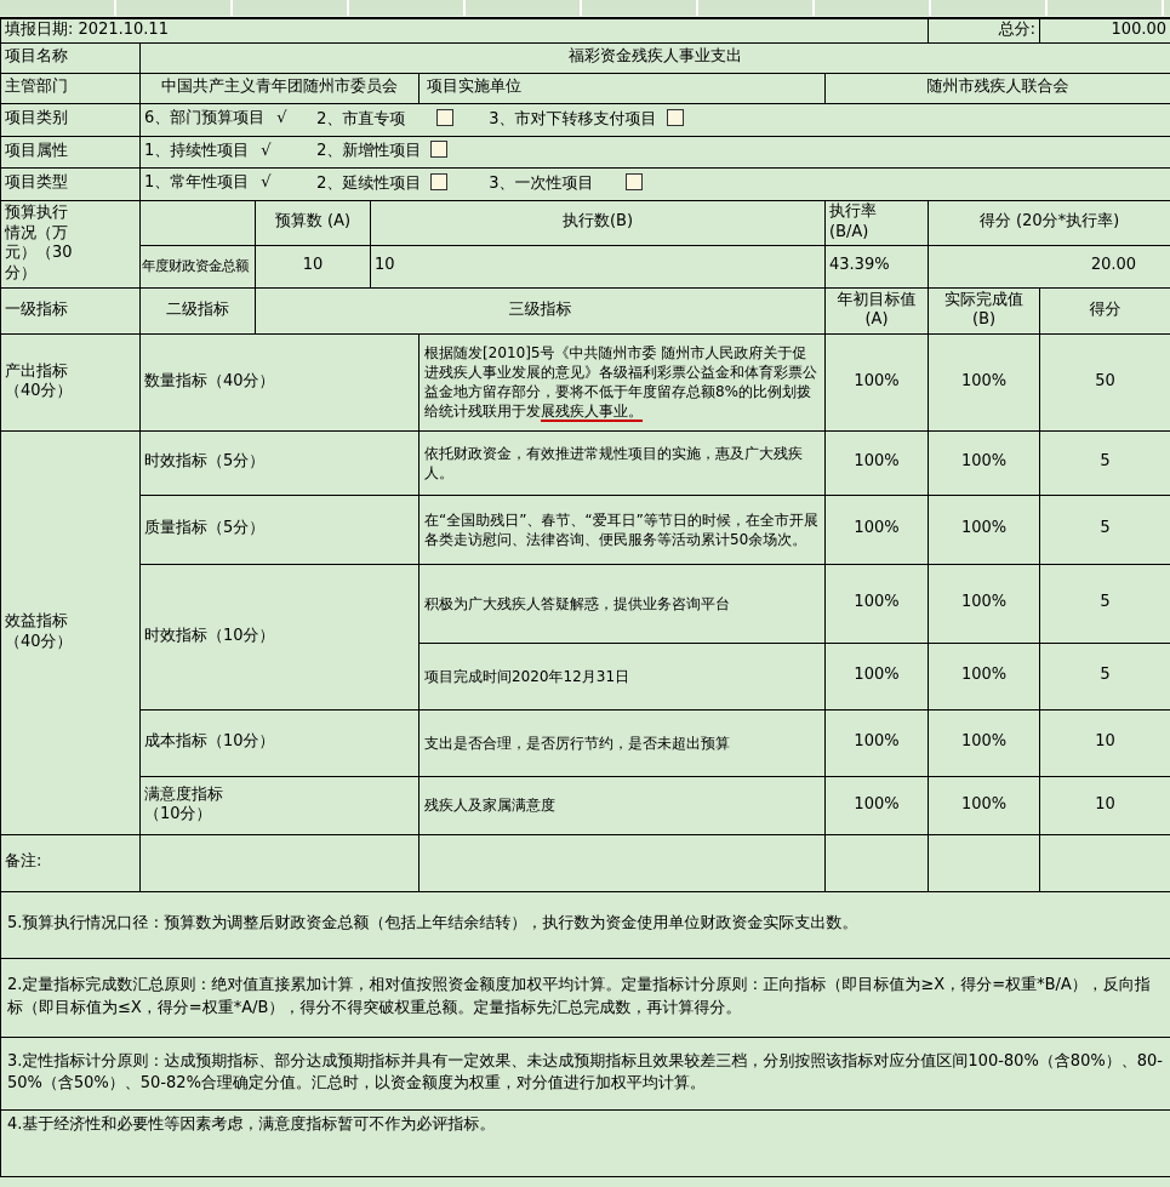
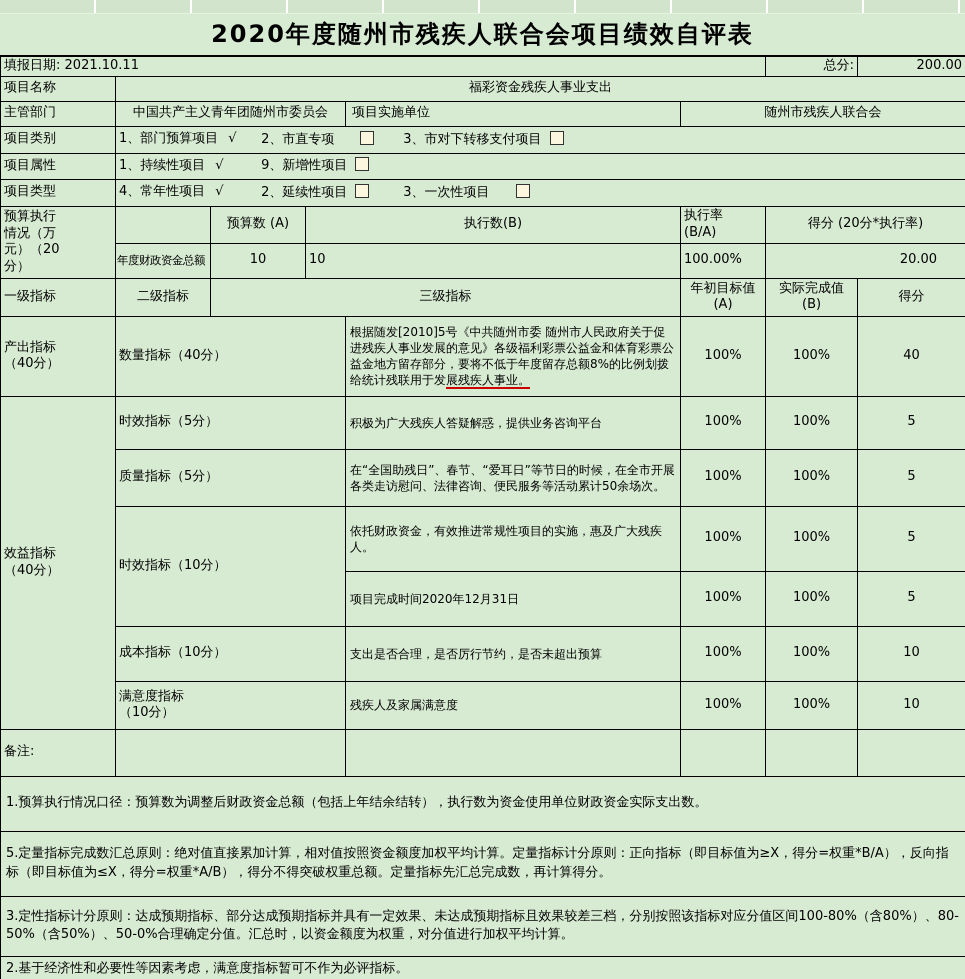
+ 2020年度随州市残疾人联合会项目绩效自评表
- 填报日期: 2021.10.11	总分:	100.00
+ 填报日期: 2021.10.11	总分:	200.00
  项目名称	福彩资金残疾人事业支出
  主管部门	中国共产主义青年团随州市委员会	项目实施单位	随州市残疾人联合会
- 项目类别	6、部门预算项目 √ 2、市直专项 3、市对下转移支付项目
+ 项目类别	1、部门预算项目 √ 2、市直专项 3、市对下转移支付项目
- 项目属性	1、持续性项目 √ 2、新增性项目
+ 项目属性	1、持续性项目 √ 9、新增性项目
- 项目类型	1、常年性项目 √ 2、延续性项目 3、一次性项目
+ 项目类型	4、常年性项目 √ 2、延续性项目 3、一次性项目
- 预算执行 情况（万 元）（30 分）		预算数 (A)	执行数(B)	执行率 (B/A)	得分 (20分*执行率)
+ 预算执行 情况（万 元）（20 分）		预算数 (A)	执行数(B)	执行率 (B/A)	得分 (20分*执行率)
- 年度财政资金总额	10	10	43.39%	20.00
+ 年度财政资金总额	10	10	100.00%	20.00
  一级指标	二级指标	三级指标	年初目标值 (A)	实际完成值 (B)	得分
- 产出指标 （40分）	数量指标（40分）	根据随发[2010]5号《中共随州市委 随州市人民政府关于促进残疾人事业发展的意见》各级福利彩票公益金和体育彩票公益金地方留存部分，要将不低于年度留存总额8%的比例划拨给统计残联用于发展残疾人事业。	100%	100%	50
+ 产出指标 （40分）	数量指标（40分）	根据随发[2010]5号《中共随州市委 随州市人民政府关于促进残疾人事业发展的意见》各级福利彩票公益金和体育彩票公益金地方留存部分，要将不低于年度留存总额8%的比例划拨给统计残联用于发展残疾人事业。	100%	100%	40
- 效益指标 （40分）	时效指标（5分）	依托财政资金，有效推进常规性项目的实施，惠及广大残疾人。	100%	100%	5
+ 效益指标 （40分）	时效指标（5分）	积极为广大残疾人答疑解惑，提供业务咨询平台	100%	100%	5
  质量指标（5分）	在“全国助残日”、春节、“爱耳日”等节日的时候，在全市开展各类走访慰问、法律咨询、便民服务等活动累计50余场次。	100%	100%	5
- 时效指标（10分）	积极为广大残疾人答疑解惑，提供业务咨询平台	100%	100%	5
+ 时效指标（10分）	依托财政资金，有效推进常规性项目的实施，惠及广大残疾人。	100%	100%	5
  项目完成时间2020年12月31日	100%	100%	5
  成本指标（10分）	支出是否合理，是否厉行节约，是否未超出预算	100%	100%	10
  满意度指标 （10分）	残疾人及家属满意度	100%	100%	10
  备注:
- 5.预算执行情况口径：预算数为调整后财政资金总额（包括上年结余结转），执行数为资金使用单位财政资金实际支出数。
+ 1.预算执行情况口径：预算数为调整后财政资金总额（包括上年结余结转），执行数为资金使用单位财政资金实际支出数。
- 2.定量指标完成数汇总原则：绝对值直接累加计算，相对值按照资金额度加权平均计算。定量指标计分原则：正向指标（即目标值为≥X，得分=权重*B/A），反向指标（即目标值为≤X，得分=权重*A/B），得分不得突破权重总额。定量指标先汇总完成数，再计算得分。
+ 5.定量指标完成数汇总原则：绝对值直接累加计算，相对值按照资金额度加权平均计算。定量指标计分原则：正向指标（即目标值为≥X，得分=权重*B/A），反向指标（即目标值为≤X，得分=权重*A/B），得分不得突破权重总额。定量指标先汇总完成数，再计算得分。
- 3.定性指标计分原则：达成预期指标、部分达成预期指标并具有一定效果、未达成预期指标且效果较差三档，分别按照该指标对应分值区间100-80%（含80%）、80-50%（含50%）、50-82%合理确定分值。汇总时，以资金额度为权重，对分值进行加权平均计算。
+ 3.定性指标计分原则：达成预期指标、部分达成预期指标并具有一定效果、未达成预期指标且效果较差三档，分别按照该指标对应分值区间100-80%（含80%）、80-50%（含50%）、50-0%合理确定分值。汇总时，以资金额度为权重，对分值进行加权平均计算。
- 4.基于经济性和必要性等因素考虑，满意度指标暂可不作为必评指标。
+ 2.基于经济性和必要性等因素考虑，满意度指标暂可不作为必评指标。
